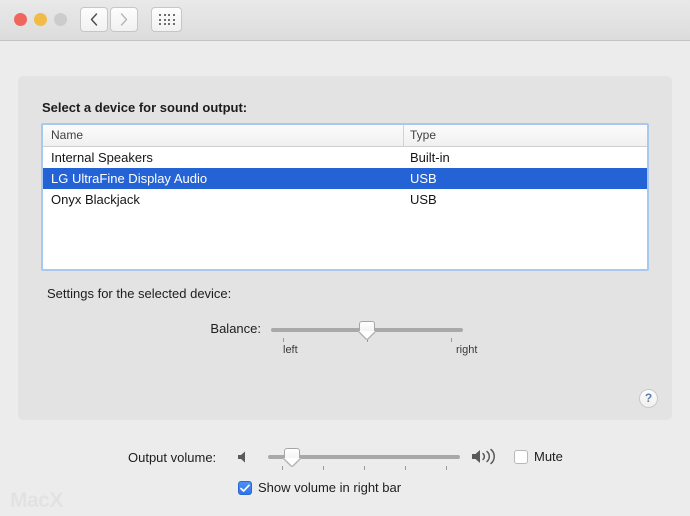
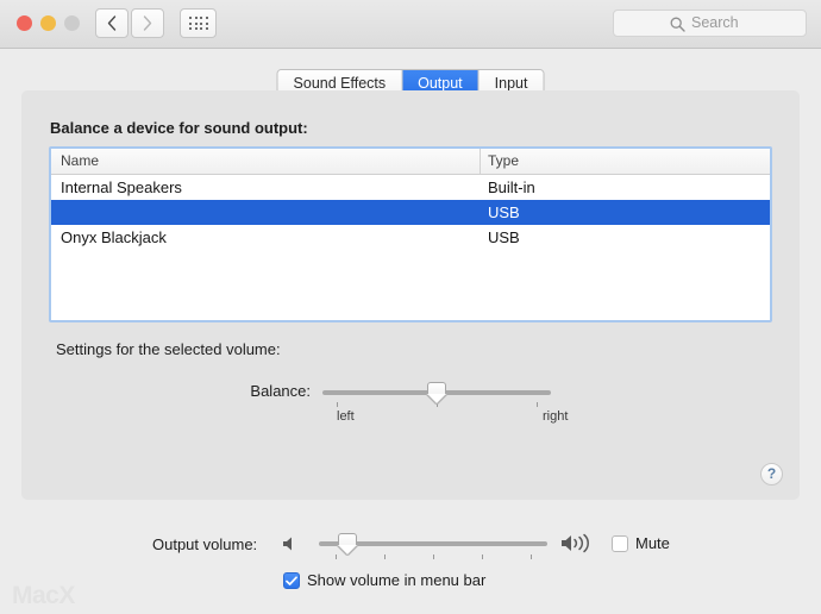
+ Search
+ Sound Effects
+ Output
+ Input
- Select a device for sound output:
+ Balance a device for sound output:
  Name
  Type
  Internal Speakers
  Built-in
- LG UltraFine Display Audio
  USB
  Onyx Blackjack
  USB
- Settings for the selected device:
+ Settings for the selected volume:
  Balance:
  left
  right
  ?
  Output volume:
  Mute
- Show volume in right bar
+ Show volume in menu bar
